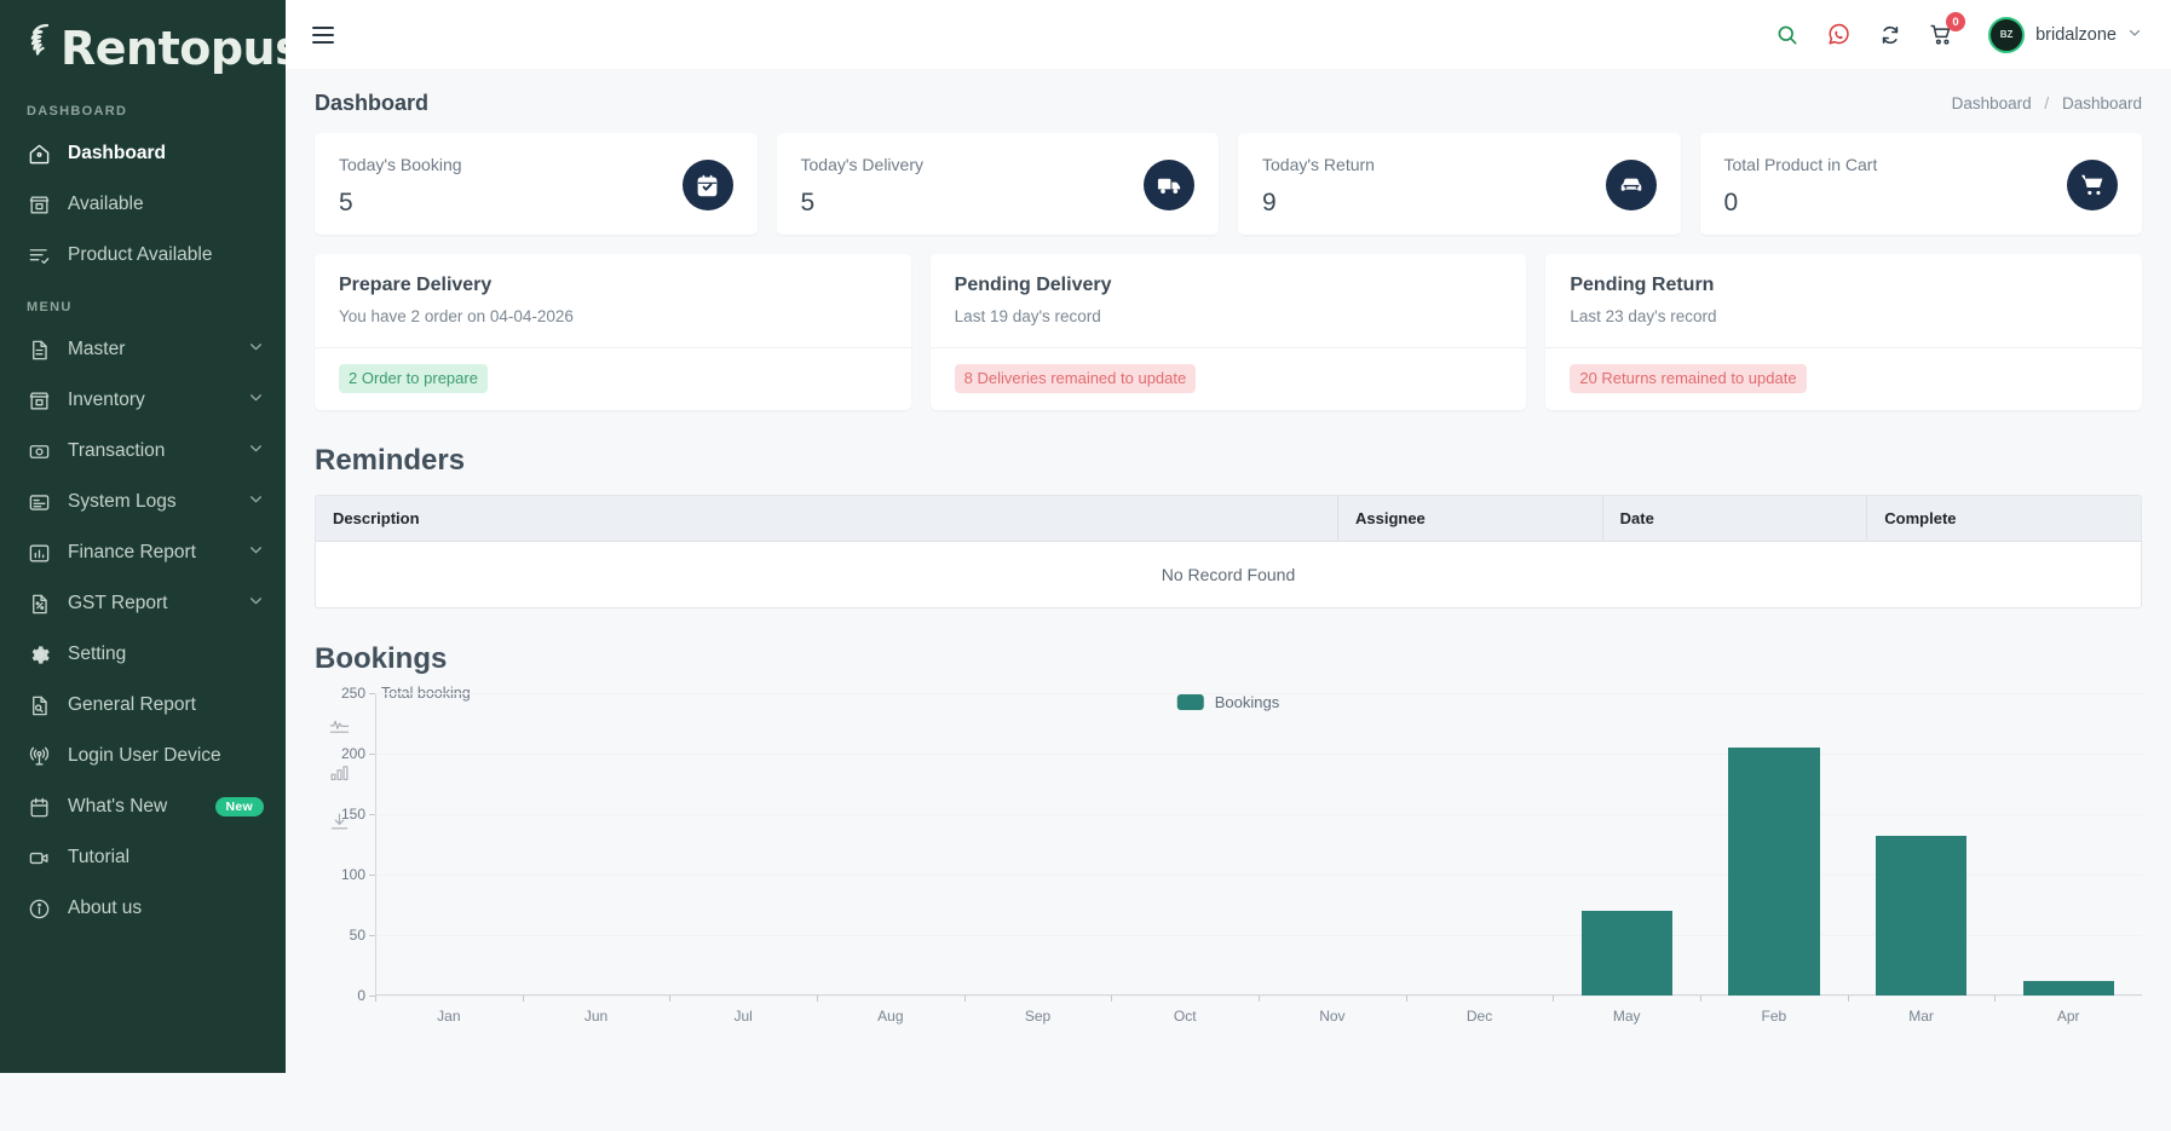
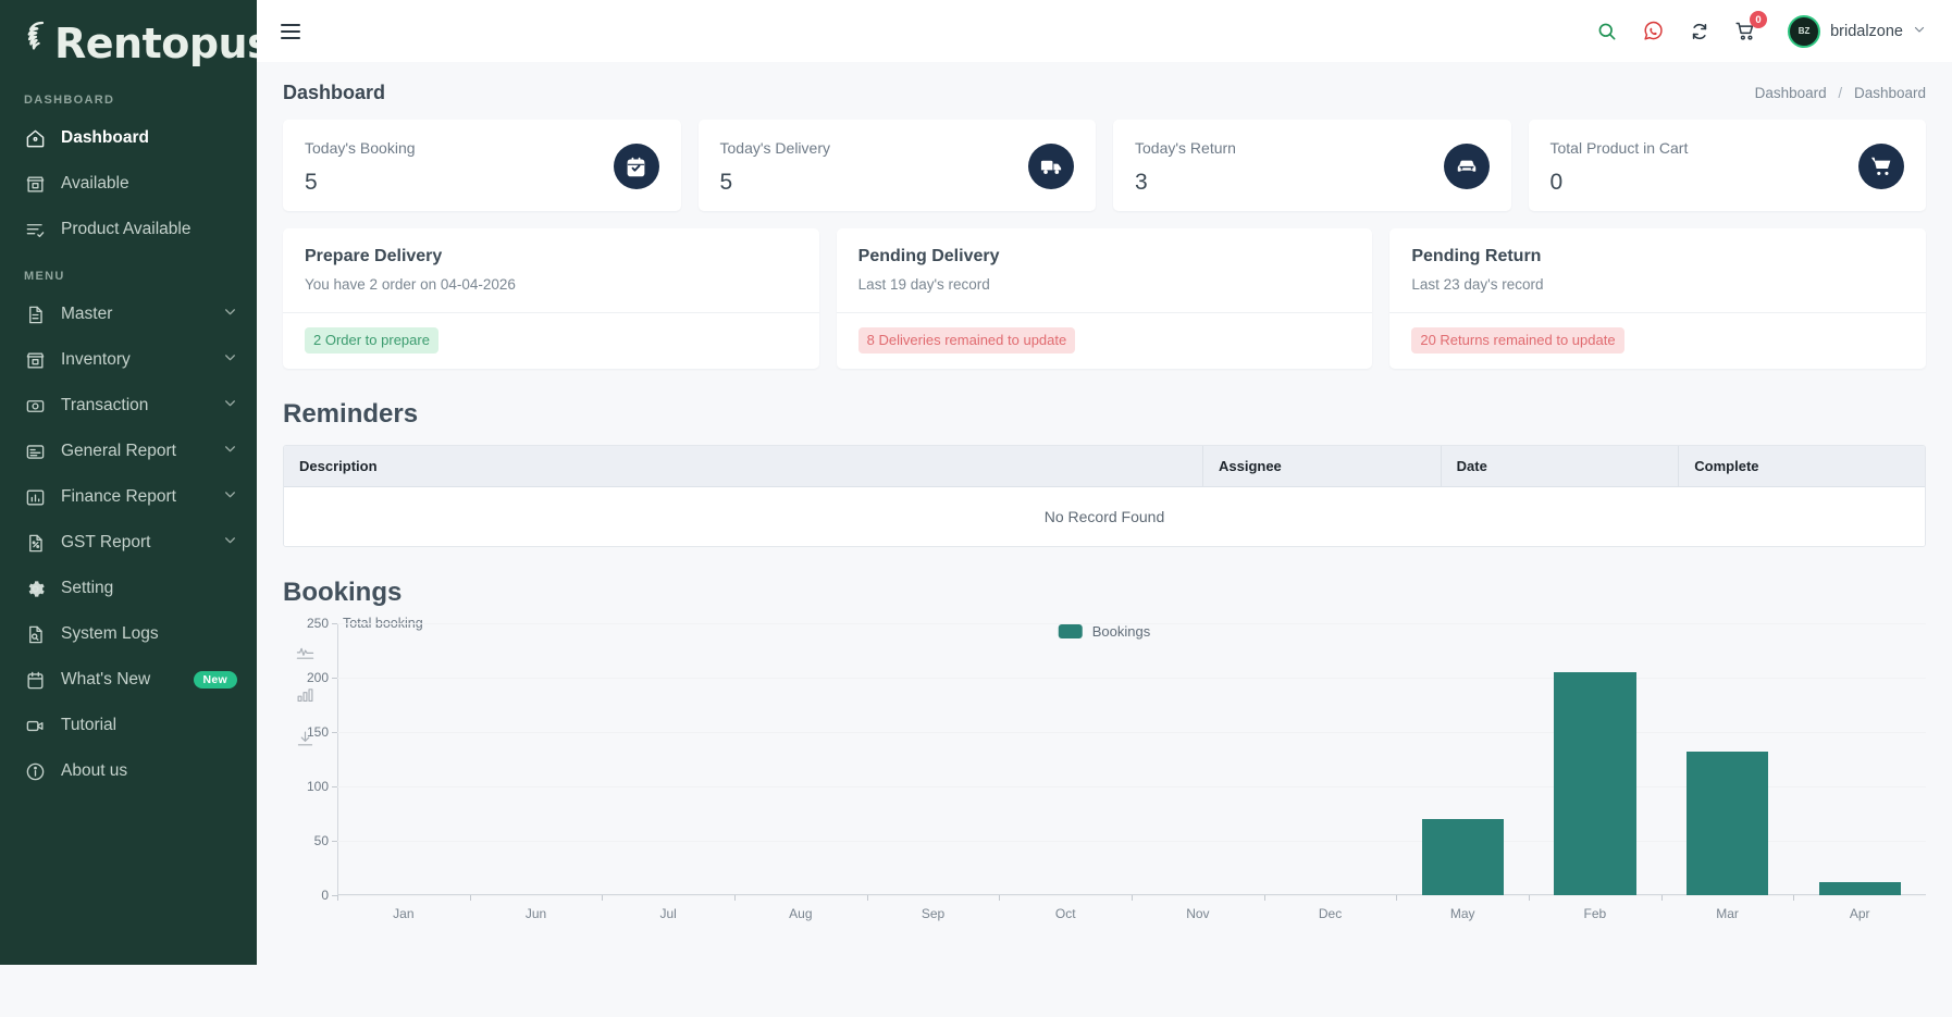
  Rentopu
  DASHBOARD
  Dashboard
  Available
  Product Available
  MENU
  Master
  Inventory
  Transaction
- System Logs
+ General Report
  Finance Report
  GST Report
  Setting
- General Report
+ System Logs
- Login User Device
  What's New
  New
  Tutorial
  About us
  0
  BZ
  bridalzone
  Dashboard
  Dashboard / Dashboard
  Today's Booking
  5
  Today's Delivery
  5
  Today's Return
- 9
+ 3
  Total Product in Cart
  0
  Prepare Delivery
  You have 2 order on 04-04-2026
  2 Order to prepare
  Pending Delivery
  Last 19 day's record
  8 Deliveries remained to update
  Pending Return
  Last 23 day's record
  20 Returns remained to update
  Reminders
  Description	Assignee	Date	Complete
  No Record Found
  Bookings
  Bookings
  0
  50
  100
  150
  200
  250
  Jan
  Jun
  Jul
  Aug
  Sep
  Oct
  Nov
  Dec
  May
  Feb
  Mar
  Apr
